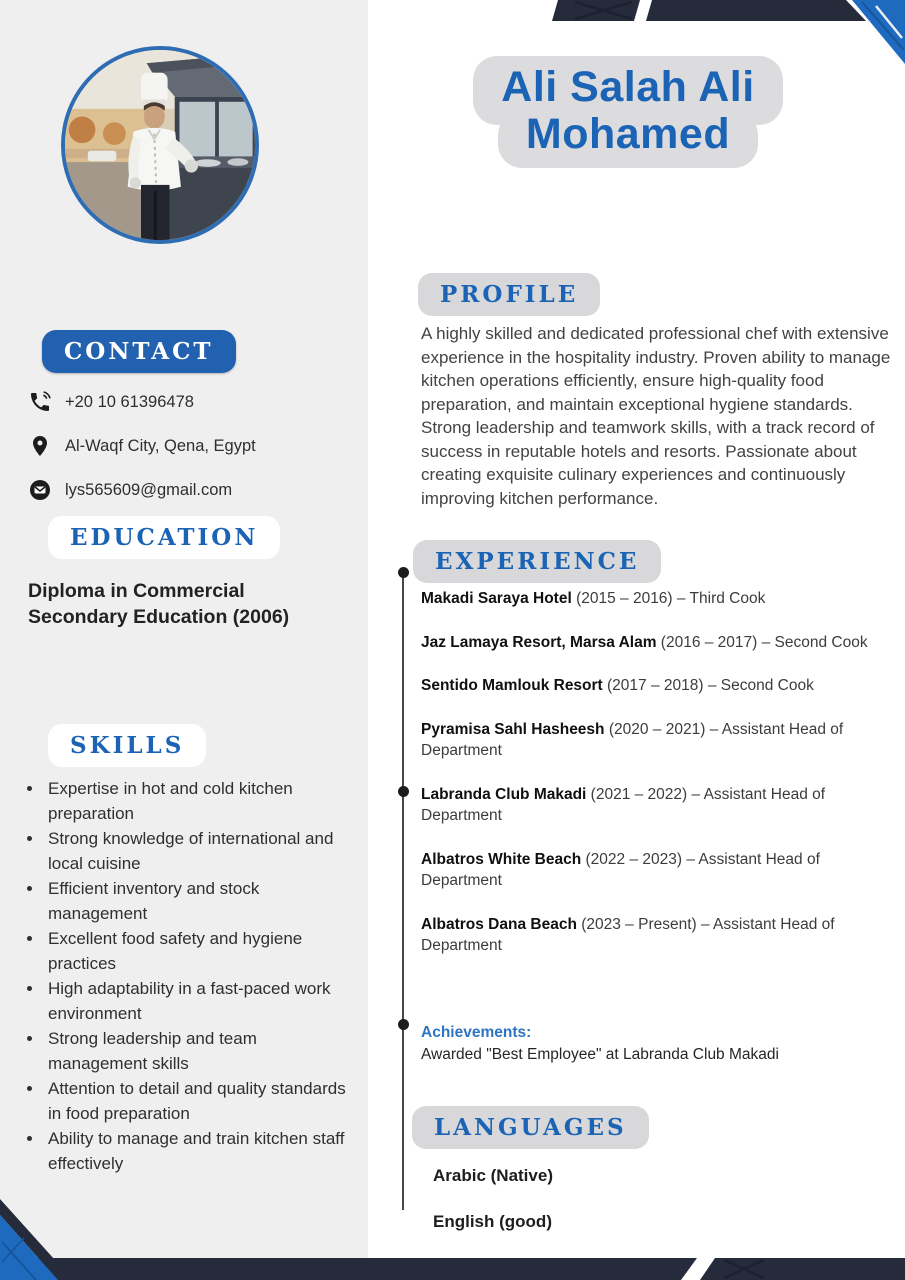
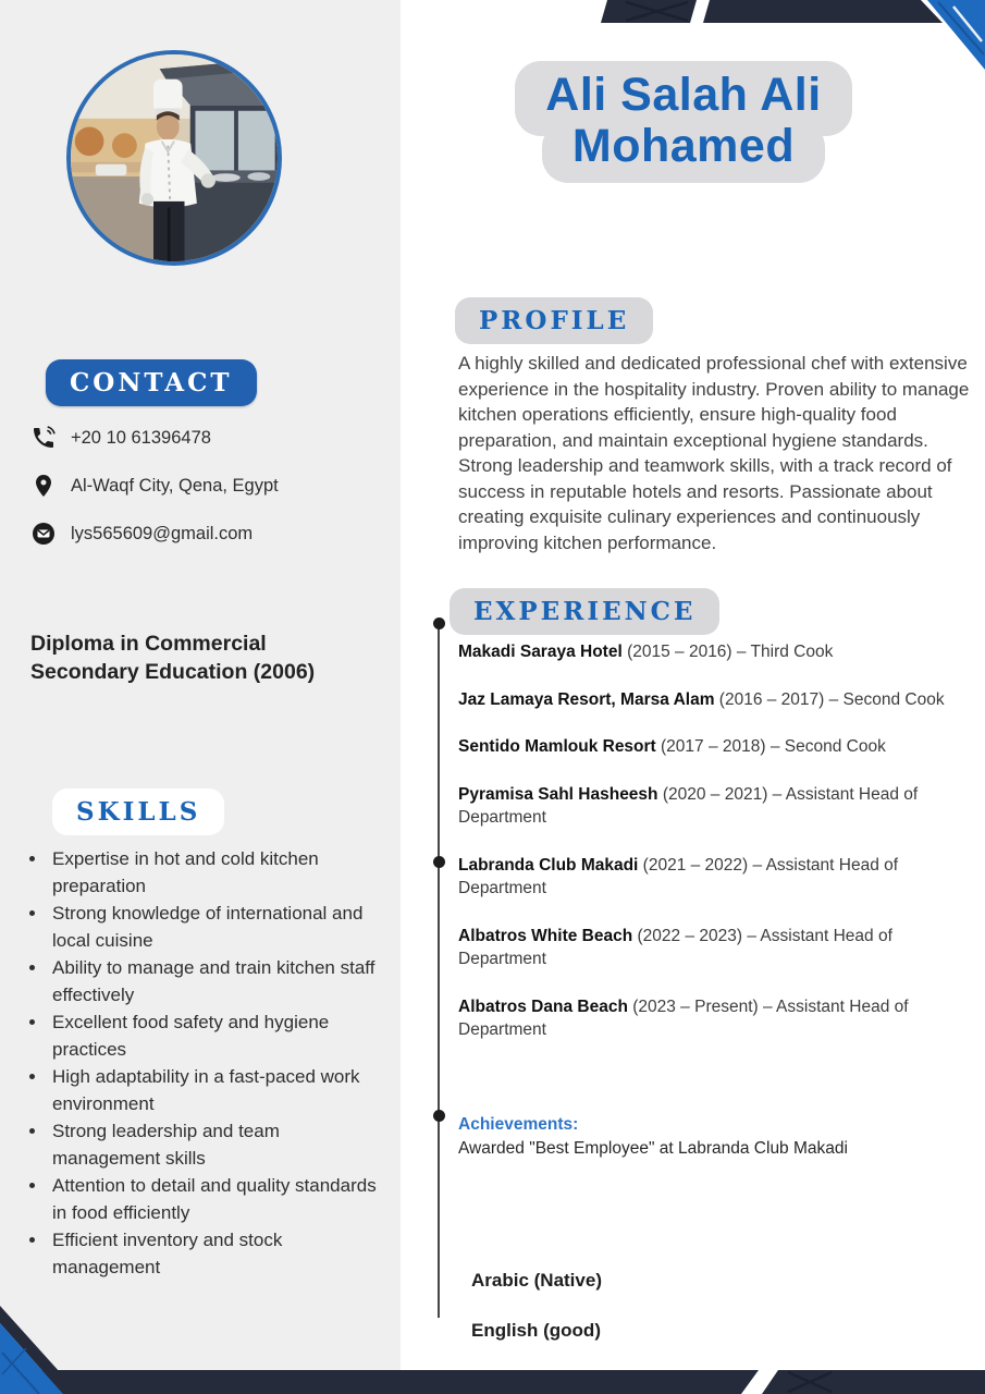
  Ali Salah Ali
  Mohamed
  CONTACT
  +20 10 61396478
  Al-Waqf City, Qena, Egypt
  lys565609@gmail.com
- EDUCATION
  Diploma in Commercial Secondary Education (2006)
  SKILLS
  Expertise in hot and cold kitchen preparation
  Strong knowledge of international and local cuisine
- Efficient inventory and stock management
+ Ability to manage and train kitchen staff effectively
  Excellent food safety and hygiene practices
  High adaptability in a fast-paced work environment
  Strong leadership and team management skills
- Attention to detail and quality standards in food preparation
+ Attention to detail and quality standards in food efficiently
- Ability to manage and train kitchen staff effectively
+ Efficient inventory and stock management
  PROFILE
  A highly skilled and dedicated professional chef with extensive experience in the hospitality industry. Proven ability to manage kitchen operations efficiently, ensure high-quality food preparation, and maintain exceptional hygiene standards. Strong leadership and teamwork skills, with a track record of success in reputable hotels and resorts. Passionate about creating exquisite culinary experiences and continuously improving kitchen performance.
  EXPERIENCE
  Makadi Saraya Hotel (2015 – 2016) – Third Cook
  Jaz Lamaya Resort, Marsa Alam (2016 – 2017) – Second Cook
  Sentido Mamlouk Resort (2017 – 2018) – Second Cook
  Pyramisa Sahl Hasheesh (2020 – 2021) – Assistant Head of Department
  Labranda Club Makadi (2021 – 2022) – Assistant Head of Department
  Albatros White Beach (2022 – 2023) – Assistant Head of Department
  Albatros Dana Beach (2023 – Present) – Assistant Head of Department
  Achievements:
  Awarded "Best Employee" at Labranda Club Makadi
- LANGUAGES
  Arabic (Native)
  English (good)
